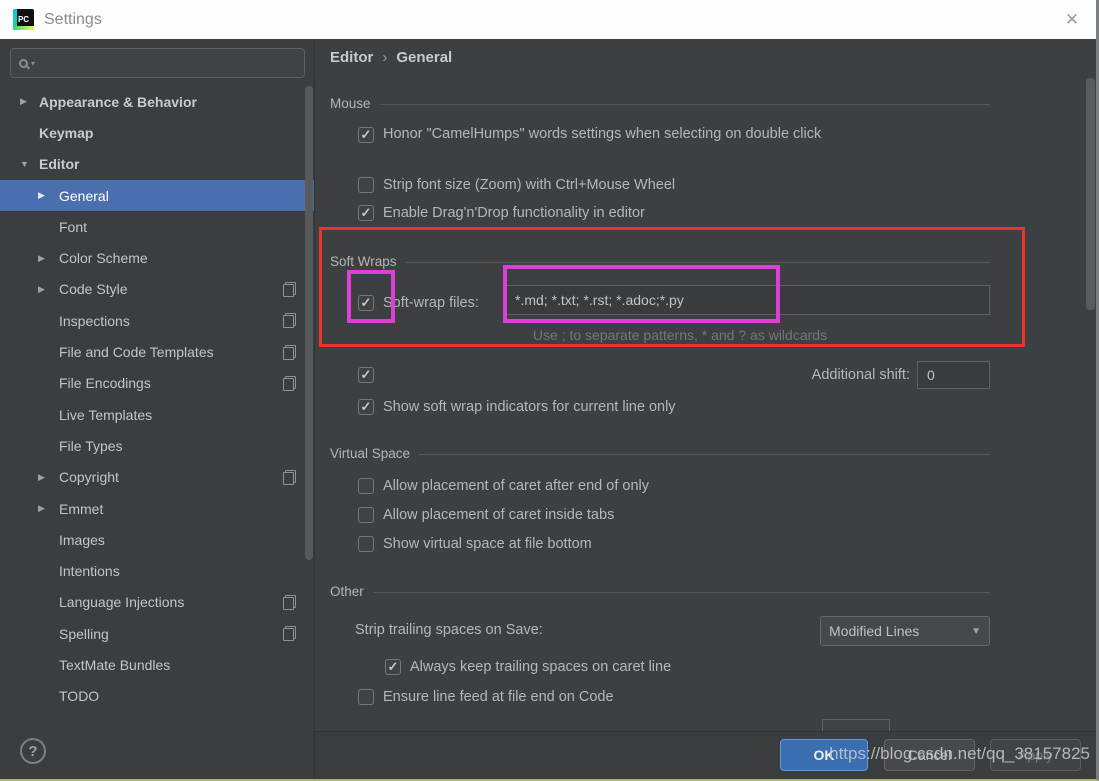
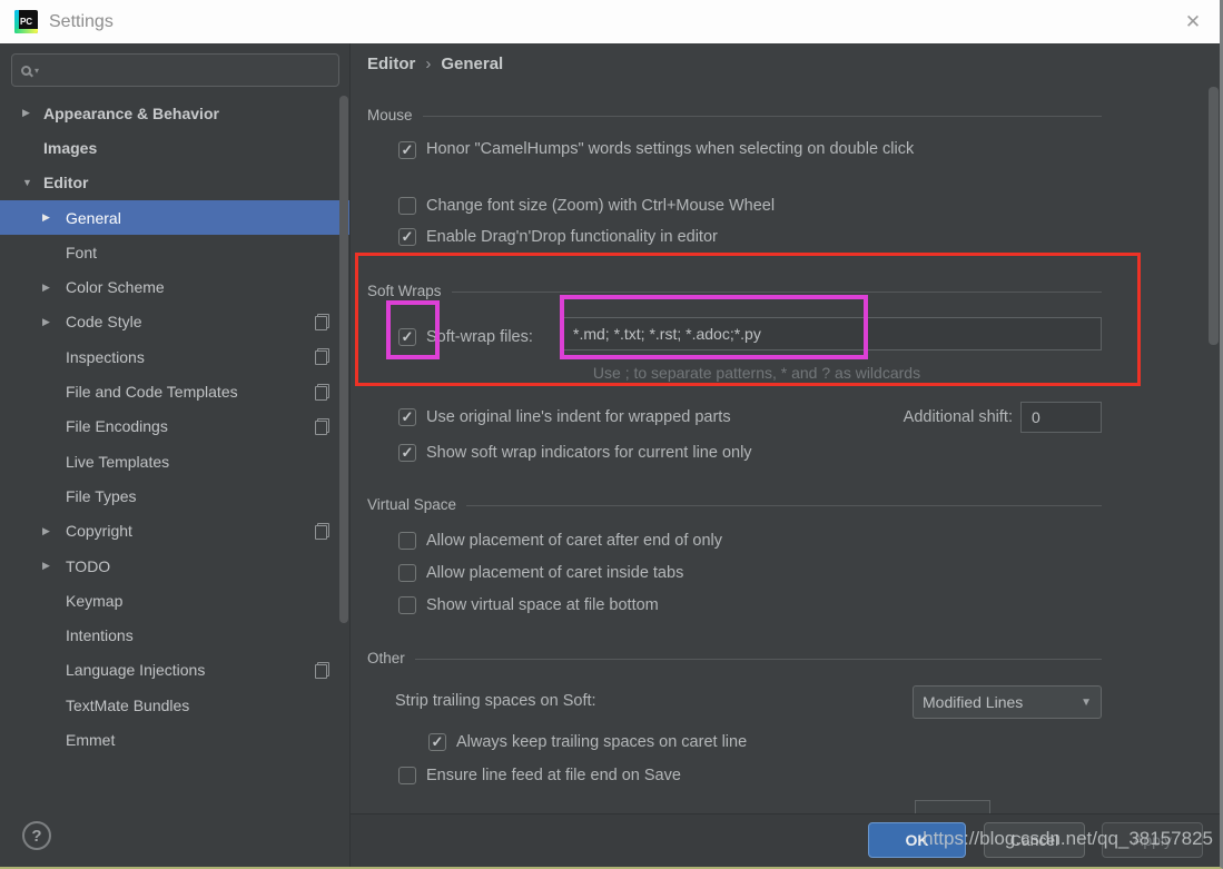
  PC
  Settings
  ✕
  ▾
  ▶
  Appearance & Behavior
- Keymap
+ Images
  ▼
  Editor
  ▶
  General
  Font
  ▶
  Color Scheme
  ▶
  Code Style
  Inspections
  File and Code Templates
  File Encodings
  Live Templates
  File Types
  ▶
  Copyright
  ▶
- Emmet
+ TODO
- Images
+ Keymap
  Intentions
  Language Injections
- Spelling
  TextMate Bundles
- TODO
+ Emmet
  ?
  Editor
  ›
  General
  Mouse
  ✓
  Honor "CamelHumps" words settings when selecting on double click
- Strip font size (Zoom) with Ctrl+Mouse Wheel
+ Change font size (Zoom) with Ctrl+Mouse Wheel
  ✓
  Enable Drag'n'Drop functionality in editor
  Soft Wraps
  ✓
  Soft-wrap files:
  *.md; *.txt; *.rst; *.adoc;*.py
  Use ; to separate patterns, * and ? as wildcards
  ✓
+ Use original line's indent for wrapped parts
  Additional shift:
  0
  ✓
  Show soft wrap indicators for current line only
  Virtual Space
  Allow placement of caret after end of only
  Allow placement of caret inside tabs
  Show virtual space at file bottom
  Other
- Strip trailing spaces on Save:
+ Strip trailing spaces on Soft:
  Modified Lines
  ▼
  ✓
  Always keep trailing spaces on caret line
- Ensure line feed at file end on Code
+ Ensure line feed at file end on Save
  OK
  Cancel
  Apply
  https://blog.csdn.net/qq_38157825
